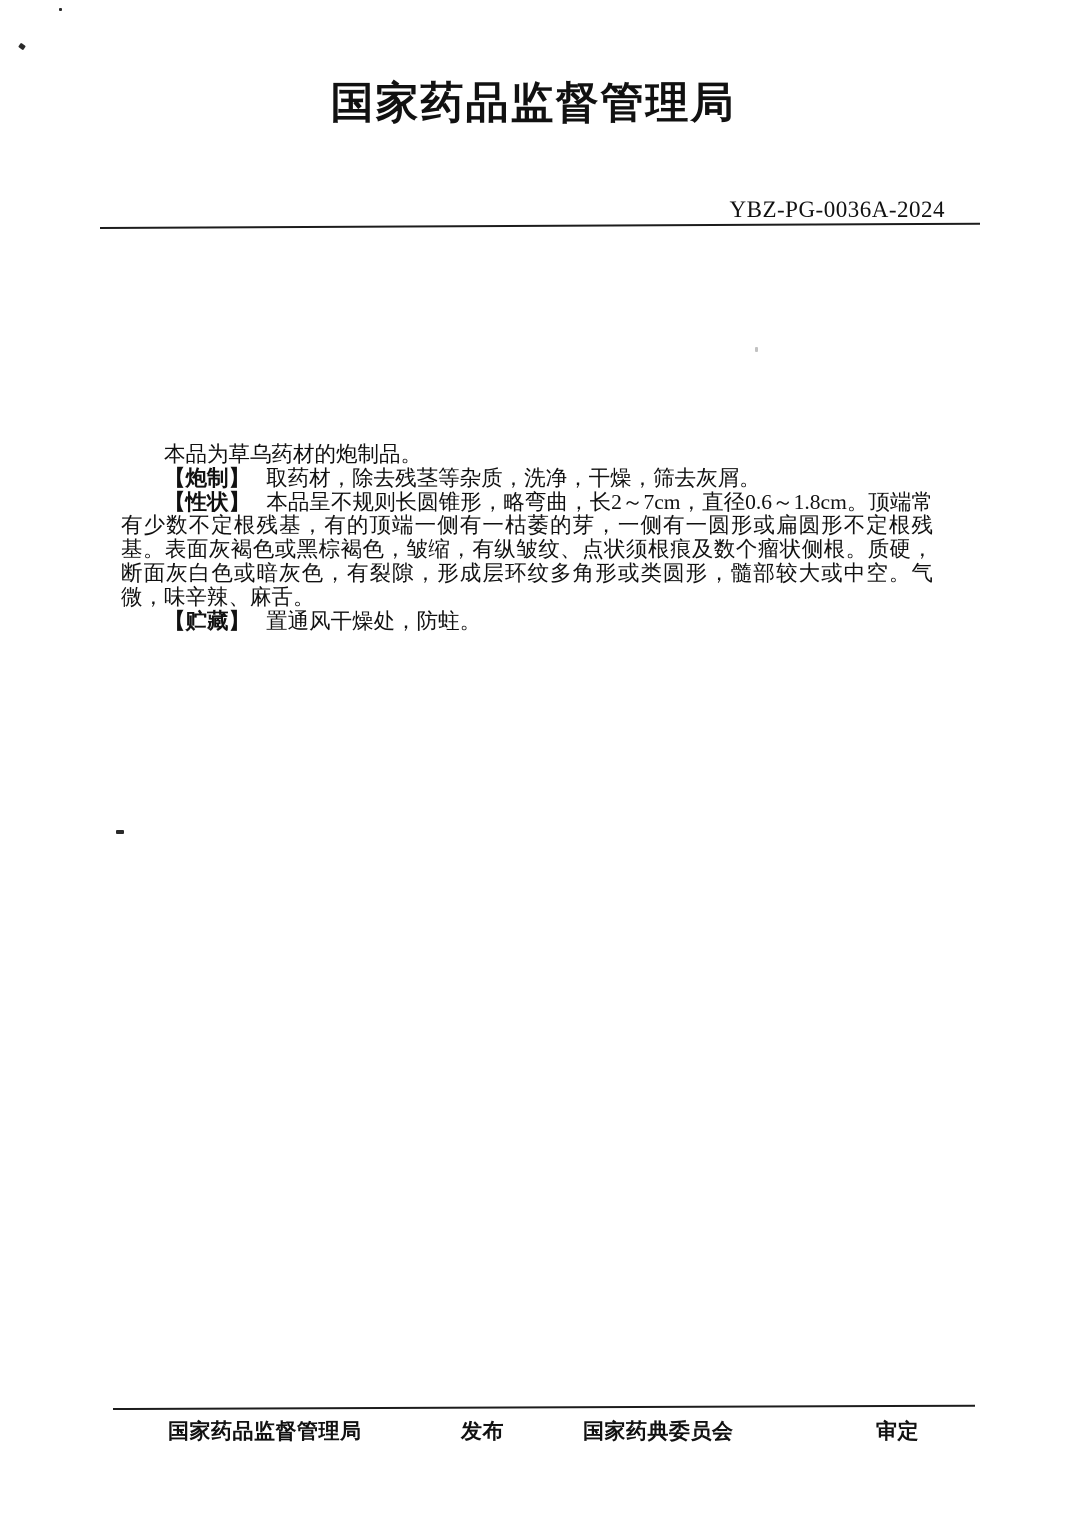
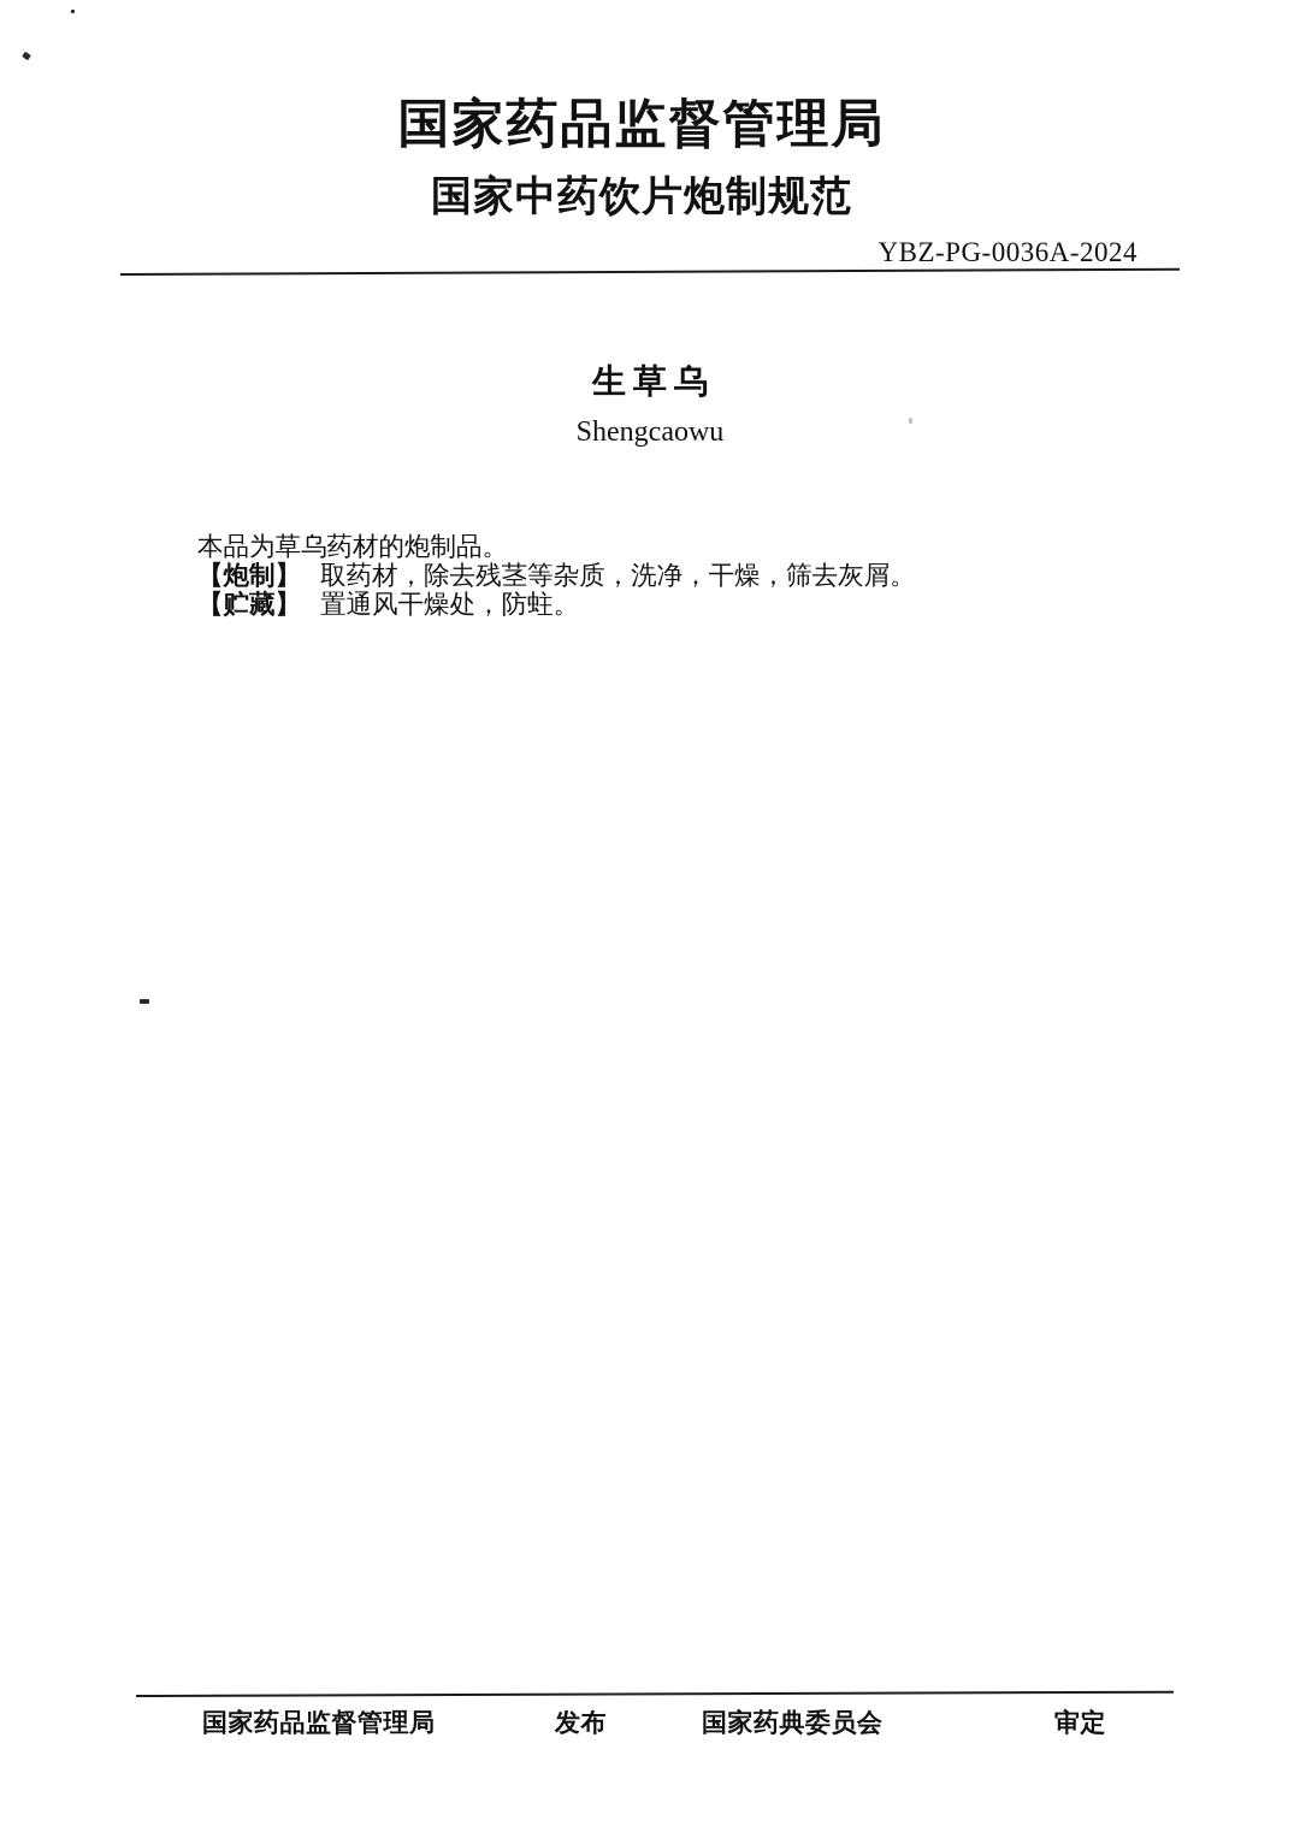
  国家药品监督管理局
+ 国家中药饮片炮制规范
  YBZ-PG-0036A-2024
+ 生草乌
+ Shengcaowu
  本品为草乌药材的炮制品。
  【炮制】 取药材，除去残茎等杂质，洗净，干燥，筛去灰屑。
- 【性状】 本品呈不规则长圆锥形，略弯曲，长2～7cm，直径0.6～1.8cm。顶端常有少数不定根残基，有的顶端一侧有一枯萎的芽，一侧有一圆形或扁圆形不定根残基。表面灰褐色或黑棕褐色，皱缩，有纵皱纹、点状须根痕及数个瘤状侧根。质硬，断面灰白色或暗灰色，有裂隙，形成层环纹多角形或类圆形，髓部较大或中空。气微，味辛辣、麻舌。
  【贮藏】 置通风干燥处，防蛀。
  国家药品监督管理局
  发布
  国家药典委员会
  审定
